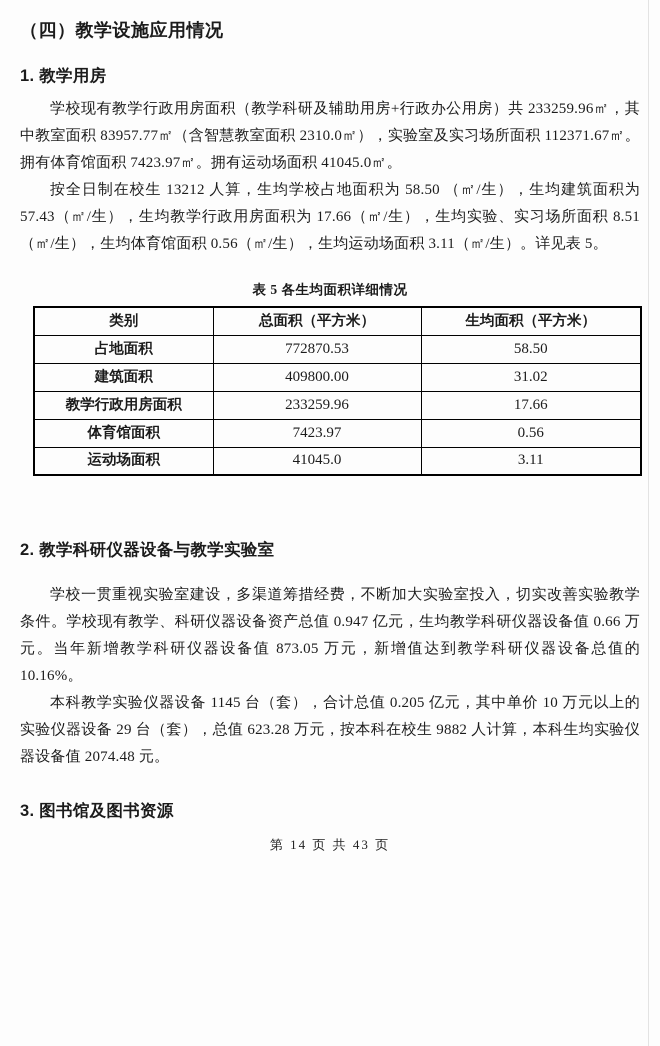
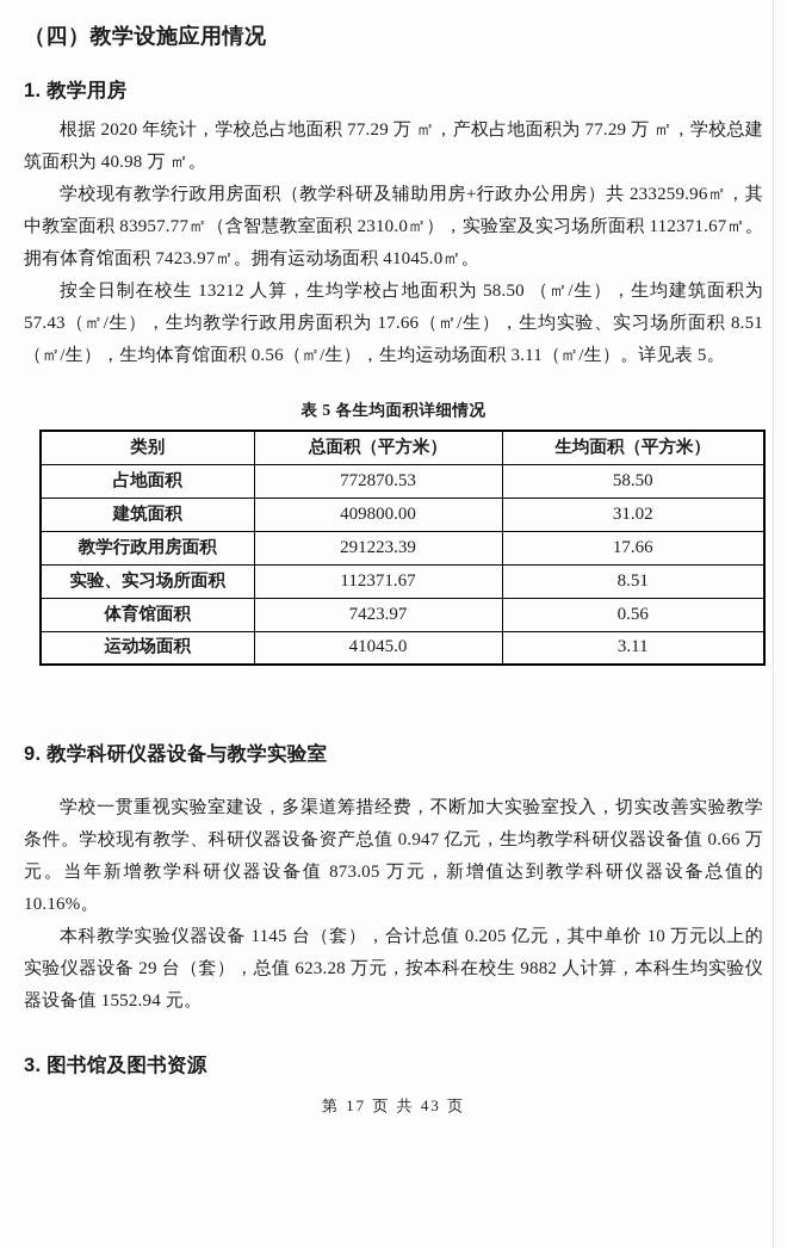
  （四）教学设施应用情况
  1. 教学用房
+ 根据 2020 年统计，学校总占地面积 77.29 万 ㎡，产权占地面积为 77.29 万 ㎡，学校总建筑面积为 40.98 万 ㎡。
  学校现有教学行政用房面积（教学科研及辅助用房+行政办公用房）共 233259.96㎡，其中教室面积 83957.77㎡（含智慧教室面积 2310.0㎡），实验室及实习场所面积 112371.67㎡。拥有体育馆面积 7423.97㎡。拥有运动场面积 41045.0㎡。
  按全日制在校生 13212 人算，生均学校占地面积为 58.50 （㎡/生），生均建筑面积为 57.43（㎡/生），生均教学行政用房面积为 17.66（㎡/生），生均实验、实习场所面积 8.51（㎡/生），生均体育馆面积 0.56（㎡/生），生均运动场面积 3.11（㎡/生）。详见表 5。
  表 5 各生均面积详细情况
  类别	总面积（平方米）	生均面积（平方米）
  占地面积	772870.53	58.50
  建筑面积	409800.00	31.02
- 教学行政用房面积	233259.96	17.66
+ 教学行政用房面积	291223.39	17.66
+ 实验、实习场所面积	112371.67	8.51
  体育馆面积	7423.97	0.56
  运动场面积	41045.0	3.11
- 2. 教学科研仪器设备与教学实验室
+ 9. 教学科研仪器设备与教学实验室
  学校一贯重视实验室建设，多渠道筹措经费，不断加大实验室投入，切实改善实验教学条件。学校现有教学、科研仪器设备资产总值 0.947 亿元，生均教学科研仪器设备值 0.66 万元。当年新增教学科研仪器设备值 873.05 万元，新增值达到教学科研仪器设备总值的 10.16%。
- 本科教学实验仪器设备 1145 台（套），合计总值 0.205 亿元，其中单价 10 万元以上的实验仪器设备 29 台（套），总值 623.28 万元，按本科在校生 9882 人计算，本科生均实验仪器设备值 2074.48 元。
+ 本科教学实验仪器设备 1145 台（套），合计总值 0.205 亿元，其中单价 10 万元以上的实验仪器设备 29 台（套），总值 623.28 万元，按本科在校生 9882 人计算，本科生均实验仪器设备值 1552.94 元。
  3. 图书馆及图书资源
- 第 14 页 共 43 页
+ 第 17 页 共 43 页
